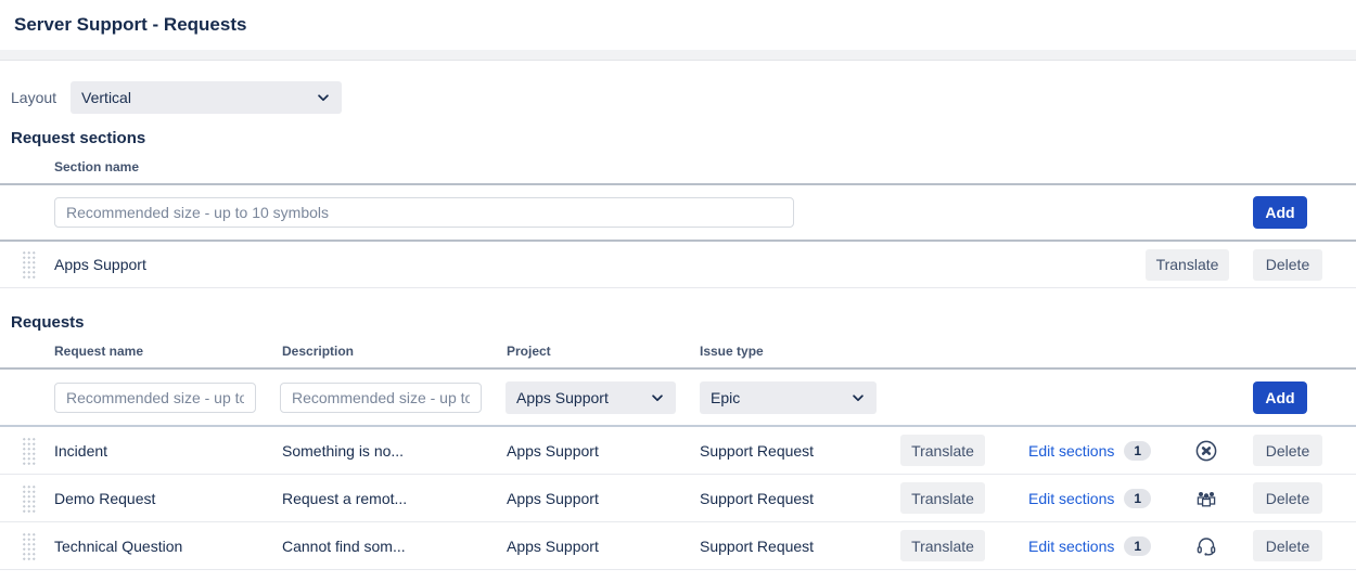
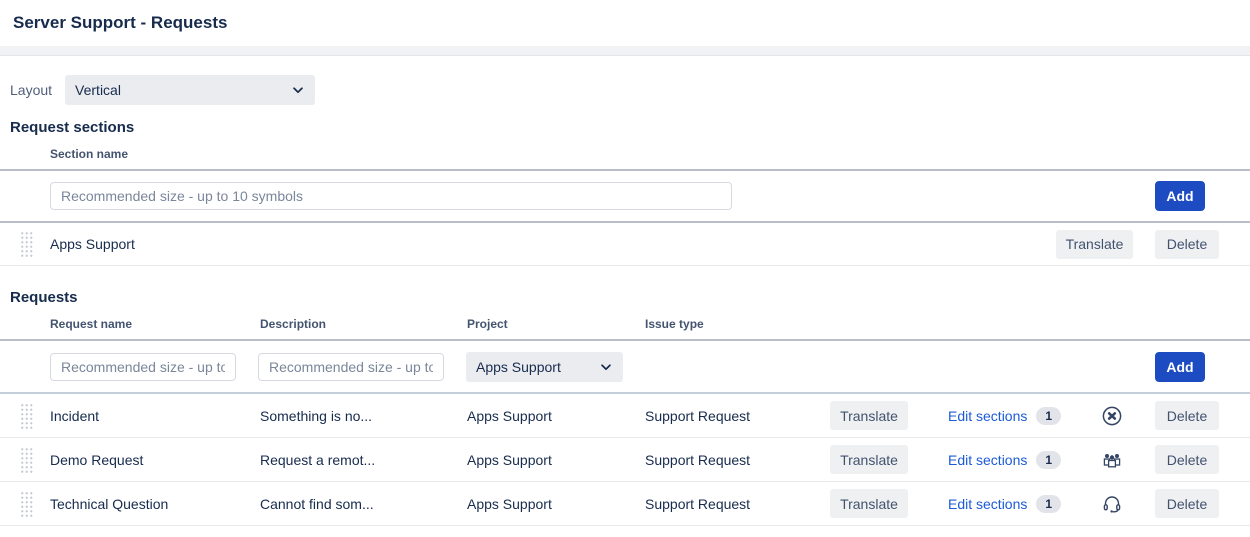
  Server Support - Requests
  Layout
  Vertical
  Request sections
  Section name
  Recommended size - up to 10 symbols
  Add
  Apps Support
  Translate
  Delete
  Requests
  Request name
  Description
  Project
  Issue type
  Recommended size - up to
  Recommended size - up to
  Apps Support
- Epic
  Add
  Incident
  Something is no...
  Apps Support
  Support Request
  Translate
  Edit sections
  1
  Delete
  Demo Request
  Request a remot...
  Apps Support
  Support Request
  Translate
  Edit sections
  1
  Delete
  Technical Question
  Cannot find som...
  Apps Support
  Support Request
  Translate
  Edit sections
  1
  Delete
